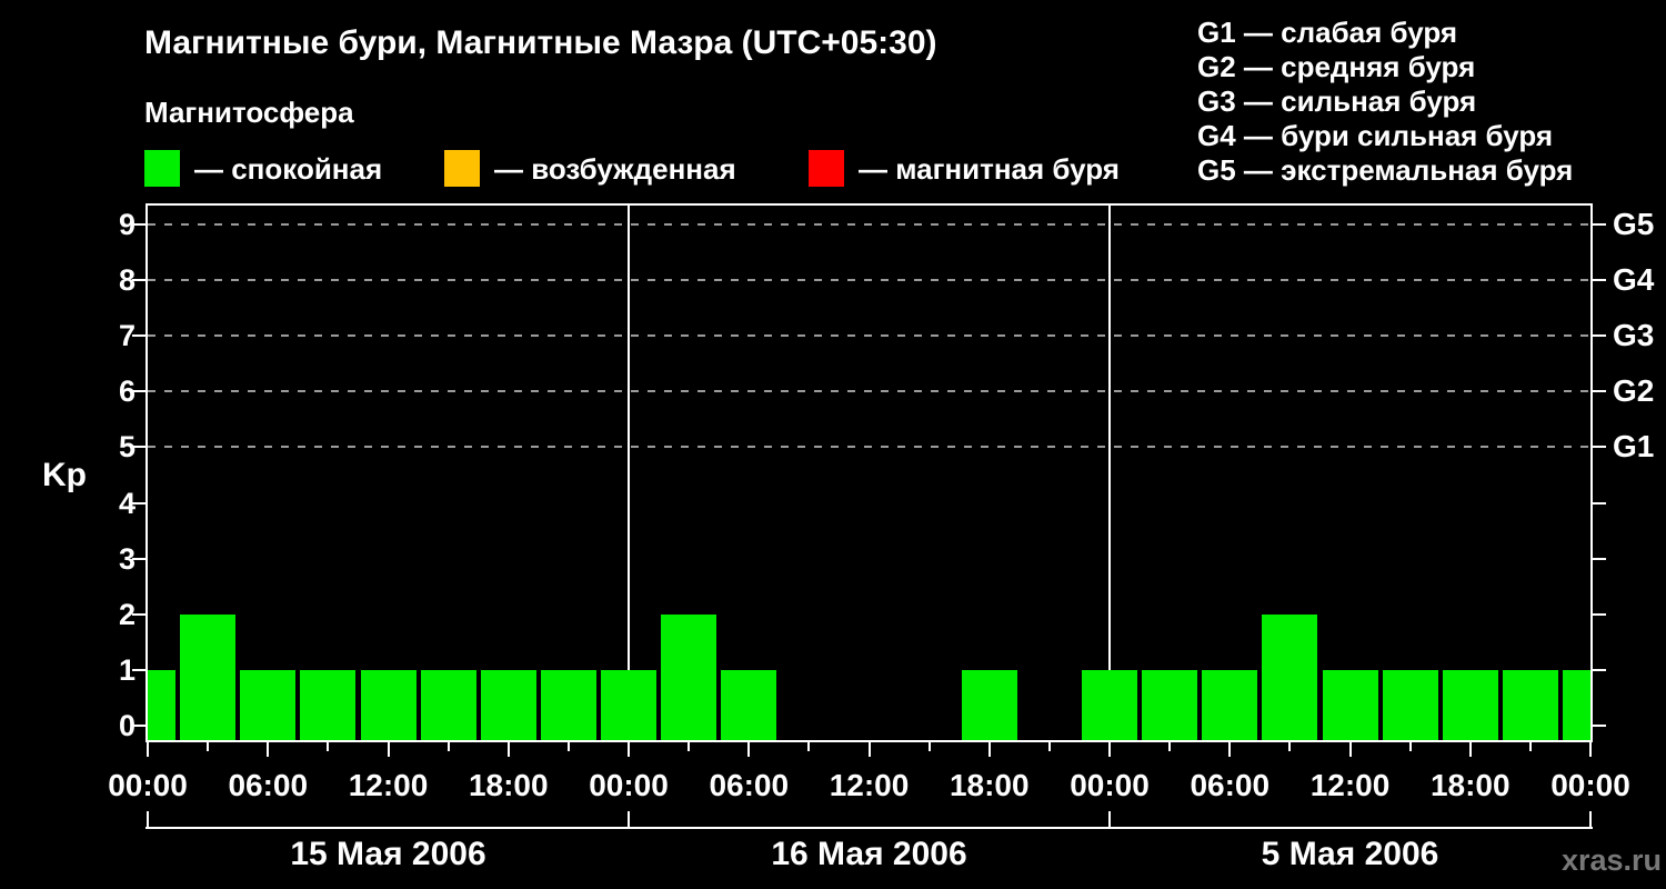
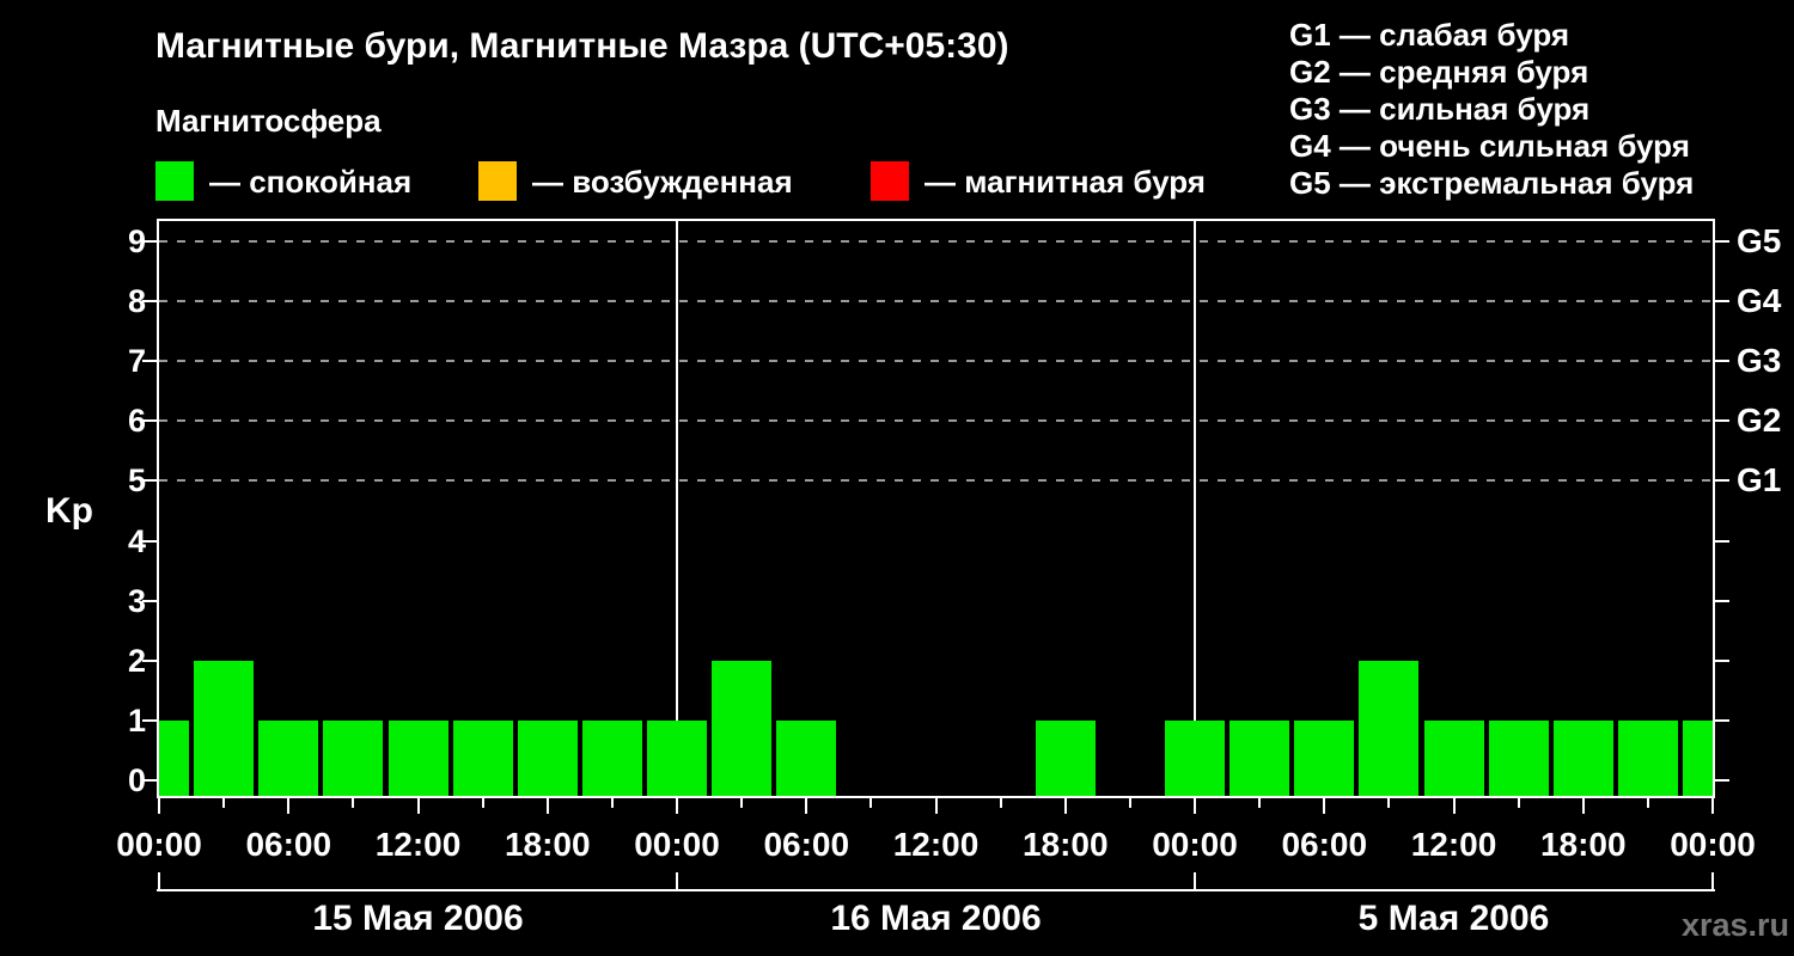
  Магнитные бури, Магнитные Мазра (UTC+05:30)
  Магнитосфера
  — спокойная
  — возбужденная
  — магнитная буря
  G1 — слабая буря
  G2 — средняя буря
  G3 — сильная буря
- G4 — бури сильная буря
+ G4 — очень сильная буря
  G5 — экстремальная буря
  Kp
  0
  1
  2
  3
  4
  5
  6
  7
  8
  9
  G1
  G2
  G3
  G4
  G5
  00:00
  06:00
  12:00
  18:00
  00:00
  06:00
  12:00
  18:00
  00:00
  06:00
  12:00
  18:00
  00:00
  15 Мая 2006
  16 Мая 2006
  5 Мая 2006
  xras.ru
